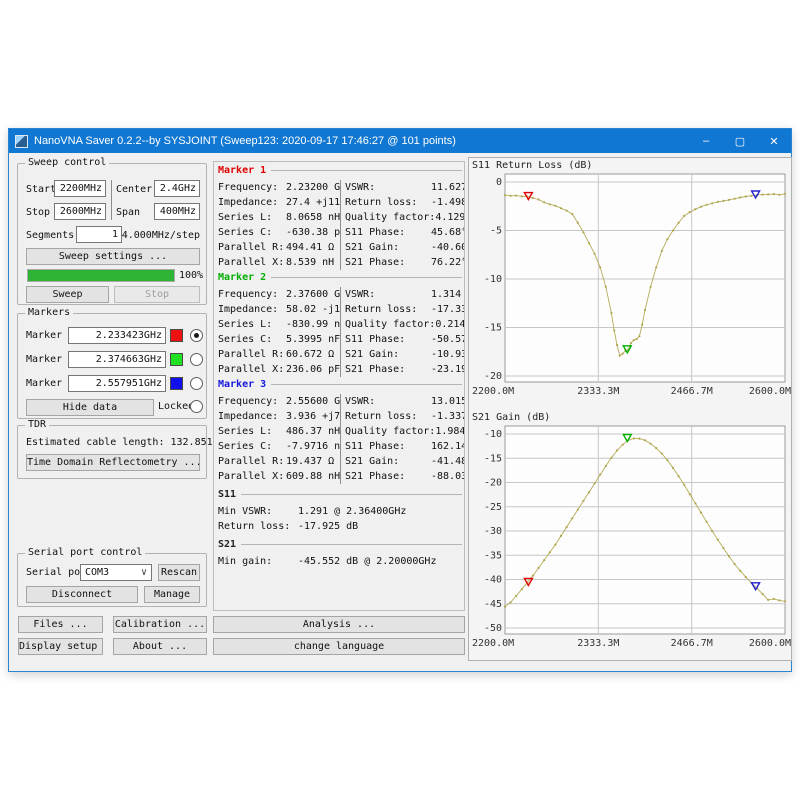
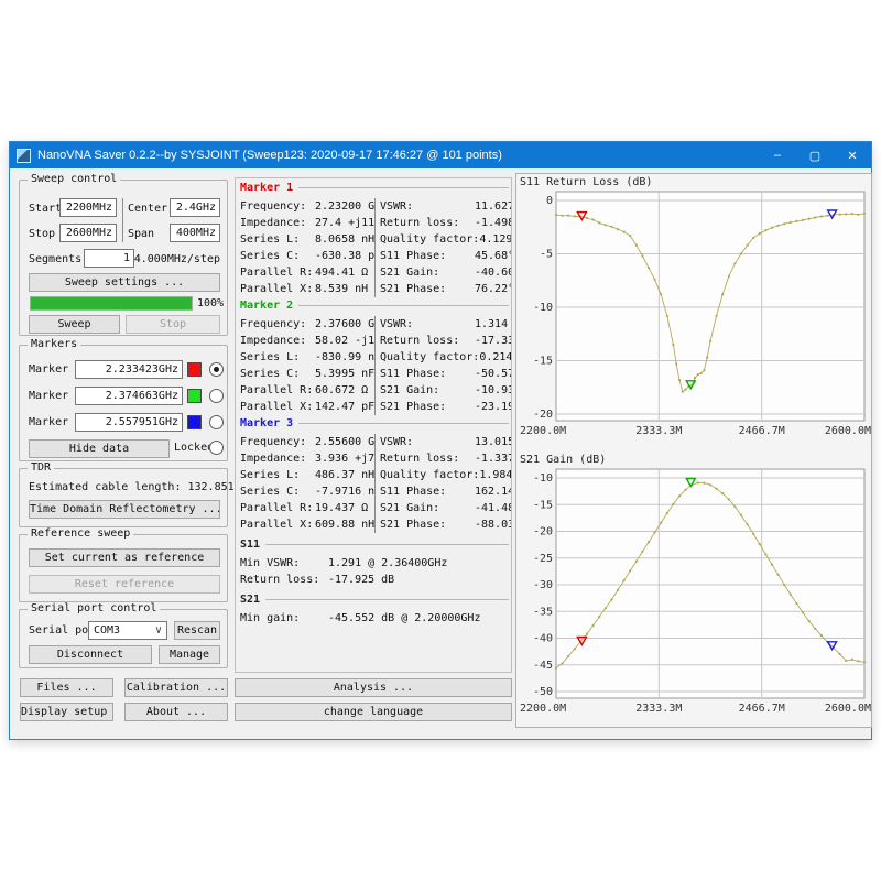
  NanoVNA Saver 0.2.2--by SYSJOINT (Sweep123: 2020-09-17 17:46:27 @ 101 points)
  –
  ▢
  ✕
  Sweep control
  Star
  2200MHz
  Center
  2.4GHz
  Stop
  2600MHz
  Span
  400MHz
  Segments
  1
  4.000MHz/step
  Sweep settings ...
  100%
  Sweep
  Stop
  Markers
  Marker
  2.233423GHz
  Marker
  2.374663GHz
  Marker
  2.557951GHz
  Hide data
  Locke
  TDR
  Estimated cable length: 132.851
  Time Domain Reflectometry ...
+ Reference sweep
+ Set current as reference
+ Reset reference
  Serial port control
  Serial po
  COM3
  ∨
  Rescan
  Disconnect
  Manage
  Files ...
  Calibration ...
  Display setup
  About ...
  Marker 1
  Frequency:
  2.23200 G
  Impedance:
  27.4 +j11
  Series L:
  8.0658 nH
  Series C:
  -630.38 p
  Parallel R:
  494.41 Ω
  Parallel X:
  8.539 nH
  VSWR:
  11.62
  Return loss:
  Quality factor:
  4.129
  S11 Phase:
  45.68
  S21 Gain:
  S21 Phase:
  76.22
  Marker 2
  Frequency:
  2.37600 G
  Impedance:
  Series L:
  -830.99 n
  Series C:
  5.3995 nF
  Parallel R:
  60.672 Ω
  Parallel X:
- 236.06 pF
+ 142.47 pF
  VSWR:
  1.314
  Return loss:
  Quality factor:
  0.214
  S11 Phase:
  -50.5
  S21 Gain:
  S21 Phase:
  -23.1
  Marker 3
  Frequency:
  2.55600 G
  Impedance:
  Series L:
  486.37 nH
  Series C:
  -7.9716 n
  Parallel R:
  19.437 Ω
  Parallel X:
  609.88 nH
  VSWR:
  13.01
  Return loss:
  Quality factor:
  1.984
  S11 Phase:
  162.1
  S21 Gain:
  S21 Phase:
  -88.0
  S11
  Min VSWR:
  1.291 @ 2.36400GHz
  Return loss:
  -17.925 dB
  S21
  Min gain:
  -45.552 dB @ 2.20000GHz
  Analysis ...
  change language
  0
  -5
  -10
  -15
  -20
  2200.0M
  2333.3M
  2466.7M
  2600.0M
  S11 Return Loss (dB)
  -10
  -15
  -20
  -25
  -30
  -35
  -40
  -45
  -50
  2200.0M
  2333.3M
  2466.7M
  2600.0M
  S21 Gain (dB)
